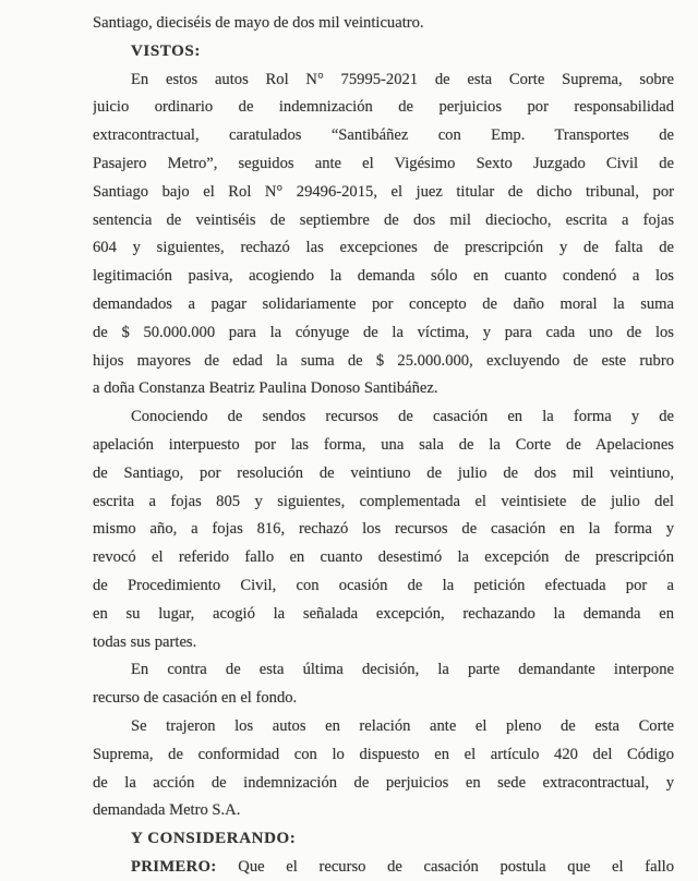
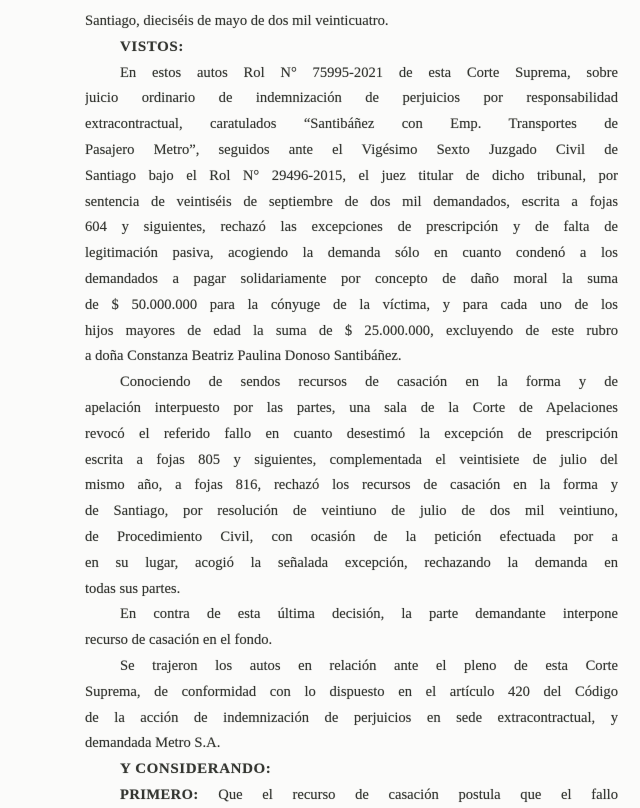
  Santiago, dieciséis de mayo de dos mil veinticuatro.
  VISTOS:
  En estos autos Rol N° 75995-2021 de esta Corte Suprema, sobre
  juicio ordinario de indemnización de perjuicios por responsabilidad
  extracontractual, caratulados “Santibáñez con Emp. Transportes de
  Pasajero Metro”, seguidos ante el Vigésimo Sexto Juzgado Civil de
  Santiago bajo el Rol N° 29496-2015, el juez titular de dicho tribunal, por
- sentencia de veintiséis de septiembre de dos mil dieciocho, escrita a fojas
+ sentencia de veintiséis de septiembre de dos mil demandados, escrita a fojas
  604 y siguientes, rechazó las excepciones de prescripción y de falta de
  legitimación pasiva, acogiendo la demanda sólo en cuanto condenó a los
  demandados a pagar solidariamente por concepto de daño moral la suma
  de $ 50.000.000 para la cónyuge de la víctima, y para cada uno de los
  hijos mayores de edad la suma de $ 25.000.000, excluyendo de este rubro
  a doña Constanza Beatriz Paulina Donoso Santibáñez.
  Conociendo de sendos recursos de casación en la forma y de
- apelación interpuesto por las forma, una sala de la Corte de Apelaciones
+ apelación interpuesto por las partes, una sala de la Corte de Apelaciones
- de Santiago, por resolución de veintiuno de julio de dos mil veintiuno,
+ revocó el referido fallo en cuanto desestimó la excepción de prescripción
  escrita a fojas 805 y siguientes, complementada el veintisiete de julio del
  mismo año, a fojas 816, rechazó los recursos de casación en la forma y
- revocó el referido fallo en cuanto desestimó la excepción de prescripción
+ de Santiago, por resolución de veintiuno de julio de dos mil veintiuno,
  de Procedimiento Civil, con ocasión de la petición efectuada por a
  en su lugar, acogió la señalada excepción, rechazando la demanda en
  todas sus partes.
  En contra de esta última decisión, la parte demandante interpone
  recurso de casación en el fondo.
  Se trajeron los autos en relación ante el pleno de esta Corte
  Suprema, de conformidad con lo dispuesto en el artículo 420 del Código
  de la acción de indemnización de perjuicios en sede extracontractual, y
  demandada Metro S.A.
  Y CONSIDERANDO:
  PRIMERO: Que el recurso de casación postula que el fallo
